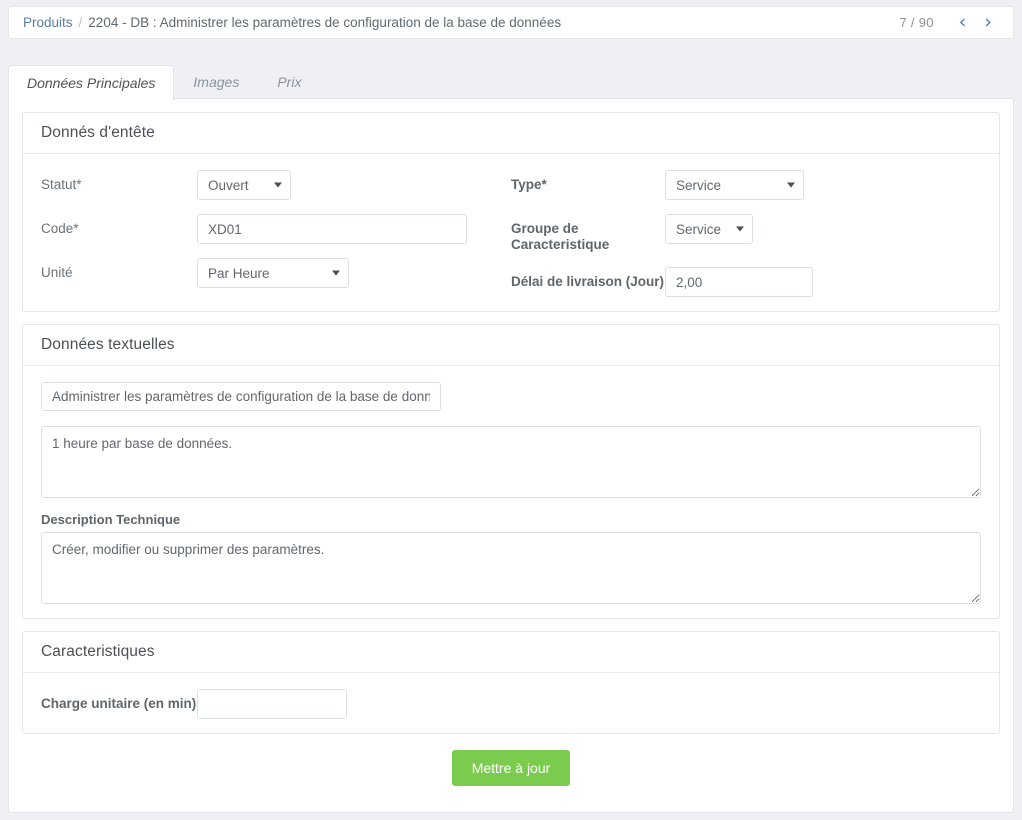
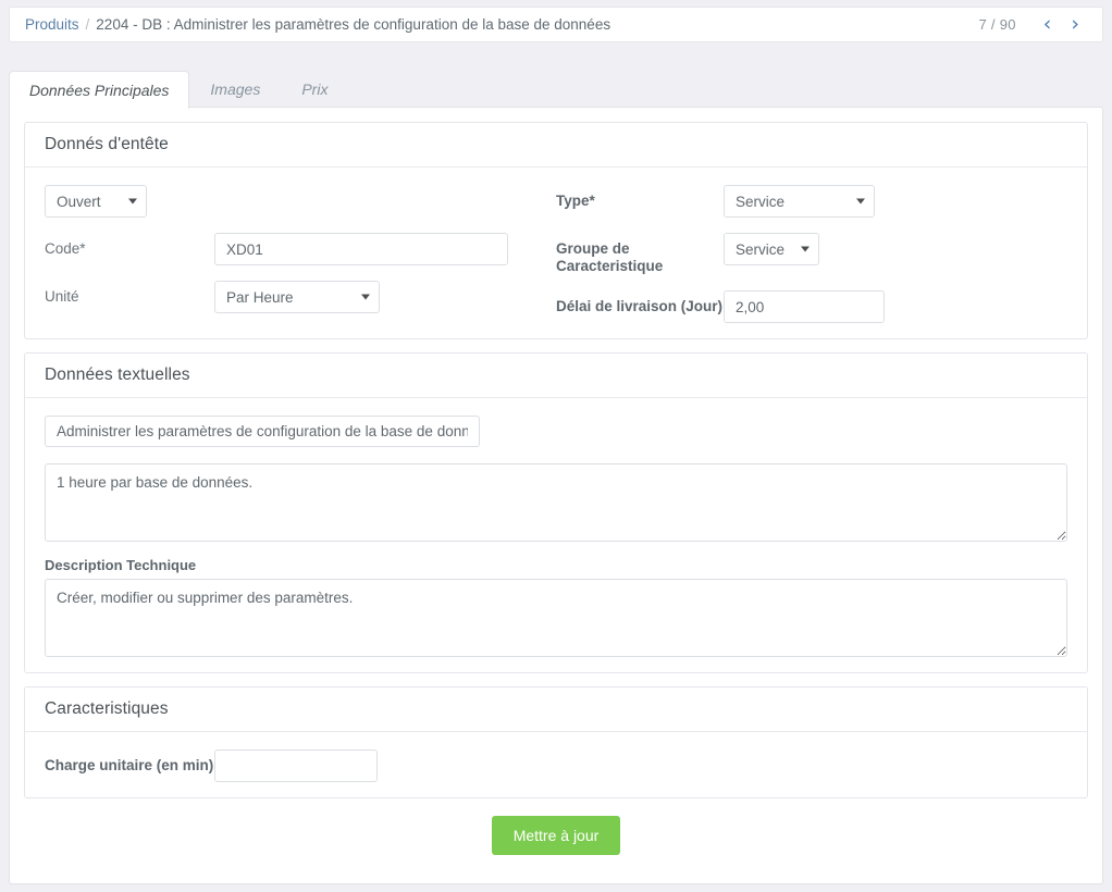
  Produits
  /
  2204 - DB : Administrer les paramètres de configuration de la base de données
  7 / 90
  ‹
  ›
  Données Principales
  Images
  Prix
  Donnés d'entête
- Statut*
  Ouvert
  Code*
  XD01
  Unité
  Par Heure
  Type*
  Service
  Groupe de Caracteristique
  Service
  Délai de livraison (Jour)
  2,00
  Données textuelles
  Administrer les paramètres de configuration de la base de donn
  1 heure par base de données.
  Description Technique
  Créer, modifier ou supprimer des paramètres.
  Caracteristiques
  Charge unitaire (en min)
  Mettre à jour
